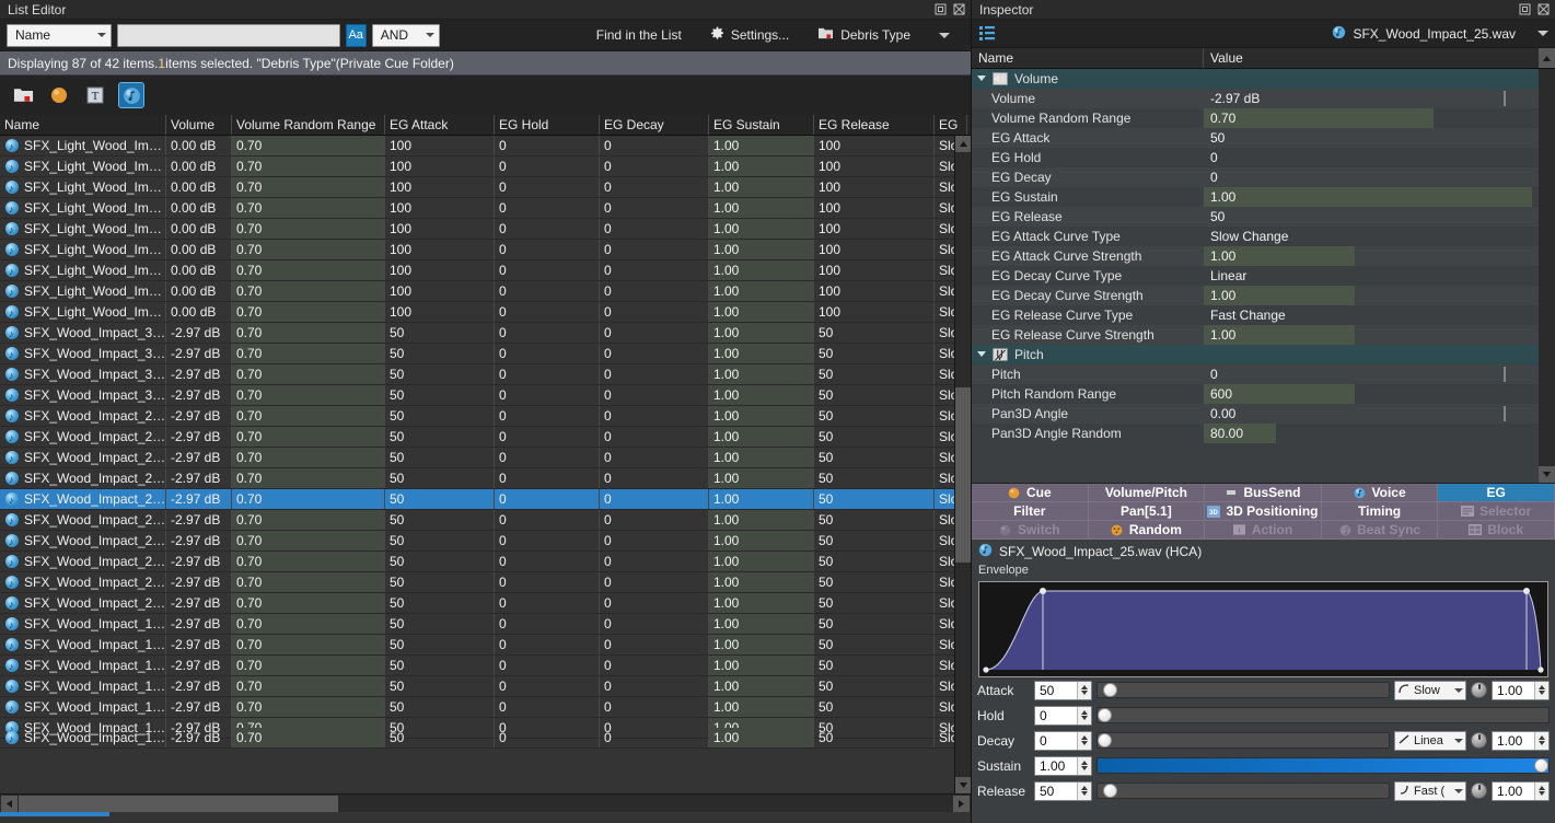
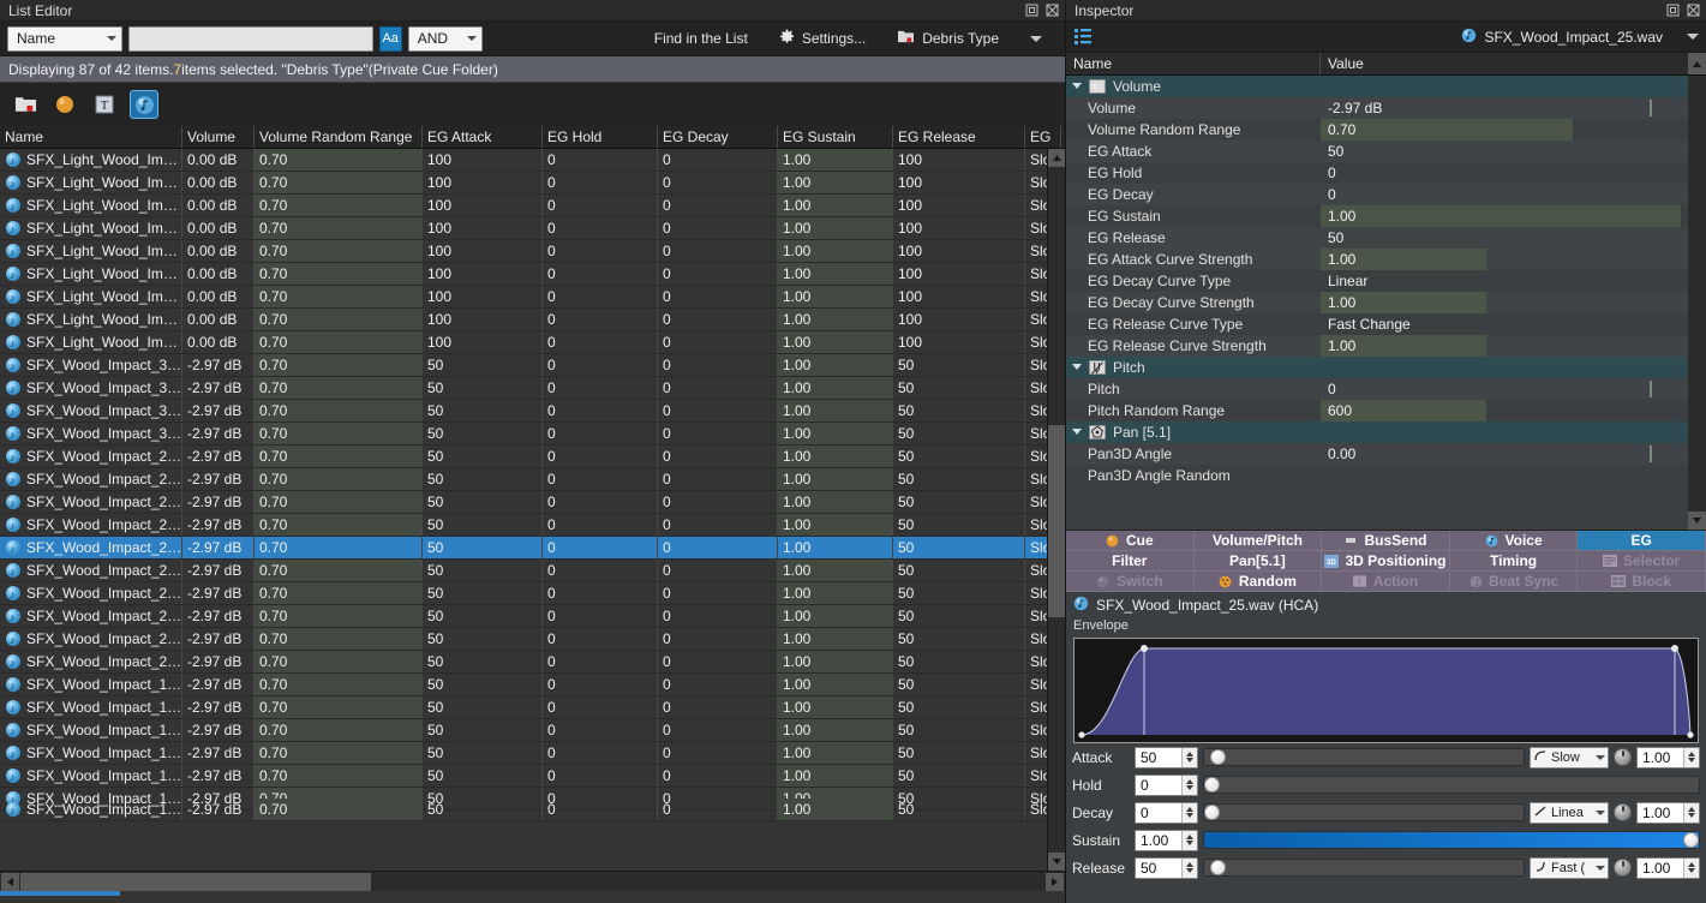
  List Editor
  Name
  Aa
  AND
  Find in the List
  Settings...
  Debris Type
  Displaying 87 of 42 items.
- 1
+ 7
  items selected. "Debris Type"(Private Cue Folder)
  T
  Name
  Volume
  Volume Random Range
  EG Attack
  EG Hold
  EG Decay
  EG Sustain
  EG Release
  EG
  SFX_Light_Wood_Im…
  0.00 dB
  0.70
  100
  0
  0
  1.00
  100
  SFX_Light_Wood_Im…
  0.00 dB
  0.70
  100
  0
  0
  1.00
  100
  SFX_Light_Wood_Im…
  0.00 dB
  0.70
  100
  0
  0
  1.00
  100
  SFX_Light_Wood_Im…
  0.00 dB
  0.70
  100
  0
  0
  1.00
  100
  SFX_Light_Wood_Im…
  0.00 dB
  0.70
  100
  0
  0
  1.00
  100
  SFX_Light_Wood_Im…
  0.00 dB
  0.70
  100
  0
  0
  1.00
  100
  SFX_Light_Wood_Im…
  0.00 dB
  0.70
  100
  0
  0
  1.00
  100
  SFX_Light_Wood_Im…
  0.00 dB
  0.70
  100
  0
  0
  1.00
  100
  SFX_Light_Wood_Im…
  0.00 dB
  0.70
  100
  0
  0
  1.00
  100
  SFX_Wood_Impact_3…
  -2.97 dB
  0.70
  50
  0
  0
  1.00
  50
  SFX_Wood_Impact_3…
  -2.97 dB
  0.70
  50
  0
  0
  1.00
  50
  SFX_Wood_Impact_3…
  -2.97 dB
  0.70
  50
  0
  0
  1.00
  50
  SFX_Wood_Impact_3…
  -2.97 dB
  0.70
  50
  0
  0
  1.00
  50
  SFX_Wood_Impact_2…
  -2.97 dB
  0.70
  50
  0
  0
  1.00
  50
  SFX_Wood_Impact_2…
  -2.97 dB
  0.70
  50
  0
  0
  1.00
  50
  SFX_Wood_Impact_2…
  -2.97 dB
  0.70
  50
  0
  0
  1.00
  50
  SFX_Wood_Impact_2…
  -2.97 dB
  0.70
  50
  0
  0
  1.00
  50
  SFX_Wood_Impact_2…
  -2.97 dB
  0.70
  50
  0
  0
  1.00
  50
  SFX_Wood_Impact_2…
  -2.97 dB
  0.70
  50
  0
  0
  1.00
  50
  SFX_Wood_Impact_2…
  -2.97 dB
  0.70
  50
  0
  0
  1.00
  50
  SFX_Wood_Impact_2…
  -2.97 dB
  0.70
  50
  0
  0
  1.00
  50
  SFX_Wood_Impact_2…
  -2.97 dB
  0.70
  50
  0
  0
  1.00
  50
  SFX_Wood_Impact_2…
  -2.97 dB
  0.70
  50
  0
  0
  1.00
  50
  SFX_Wood_Impact_1…
  -2.97 dB
  0.70
  50
  0
  0
  1.00
  50
  SFX_Wood_Impact_1…
  -2.97 dB
  0.70
  50
  0
  0
  1.00
  50
  SFX_Wood_Impact_1…
  -2.97 dB
  0.70
  50
  0
  0
  1.00
  50
  SFX_Wood_Impact_1…
  -2.97 dB
  0.70
  50
  0
  0
  1.00
  50
  SFX_Wood_Impact_1…
  -2.97 dB
  0.70
  50
  0
  0
  1.00
  50
  SFX_Wood_Impact_1…
  -2.97 dB
  50
  0
  0
  50
  SFX_Wood_Impact_1…
  -2.97 dB
  0.70
  50
  0
  0
  1.00
  50
  Inspector
  SFX_Wood_Impact_25.wav
  Name
  Value
  Volume
  Volume
  -2.97 dB
  Volume Random Range
  0.70
  EG Attack
  50
  EG Hold
  0
  EG Decay
  0
  EG Sustain
  1.00
  EG Release
  50
- EG Attack Curve Type
- Slow Change
  EG Attack Curve Strength
  1.00
  EG Decay Curve Type
  Linear
  EG Decay Curve Strength
  1.00
  EG Release Curve Type
  Fast Change
  EG Release Curve Strength
  1.00
  Pitch
  Pitch
  0
  Pitch Random Range
  600
+ Pan [5.1]
  Pan3D Angle
  0.00
  Pan3D Angle Random
- 80.00
  Cue
  Volume/Pitch
  BusSend
  Voice
  EG
  Filter
  Pan[5.1]
  3D Positioning
  Timing
  Selector
  Switch
  Random
  Action
  Beat Sync
  Block
  SFX_Wood_Impact_25.wav (HCA)
  Envelope
  Attack
  50
  Slow
  1.00
  Hold
  0
  Decay
  0
  Linea
  1.00
  Sustain
  1.00
  Release
  50
  Fast (
  1.00
